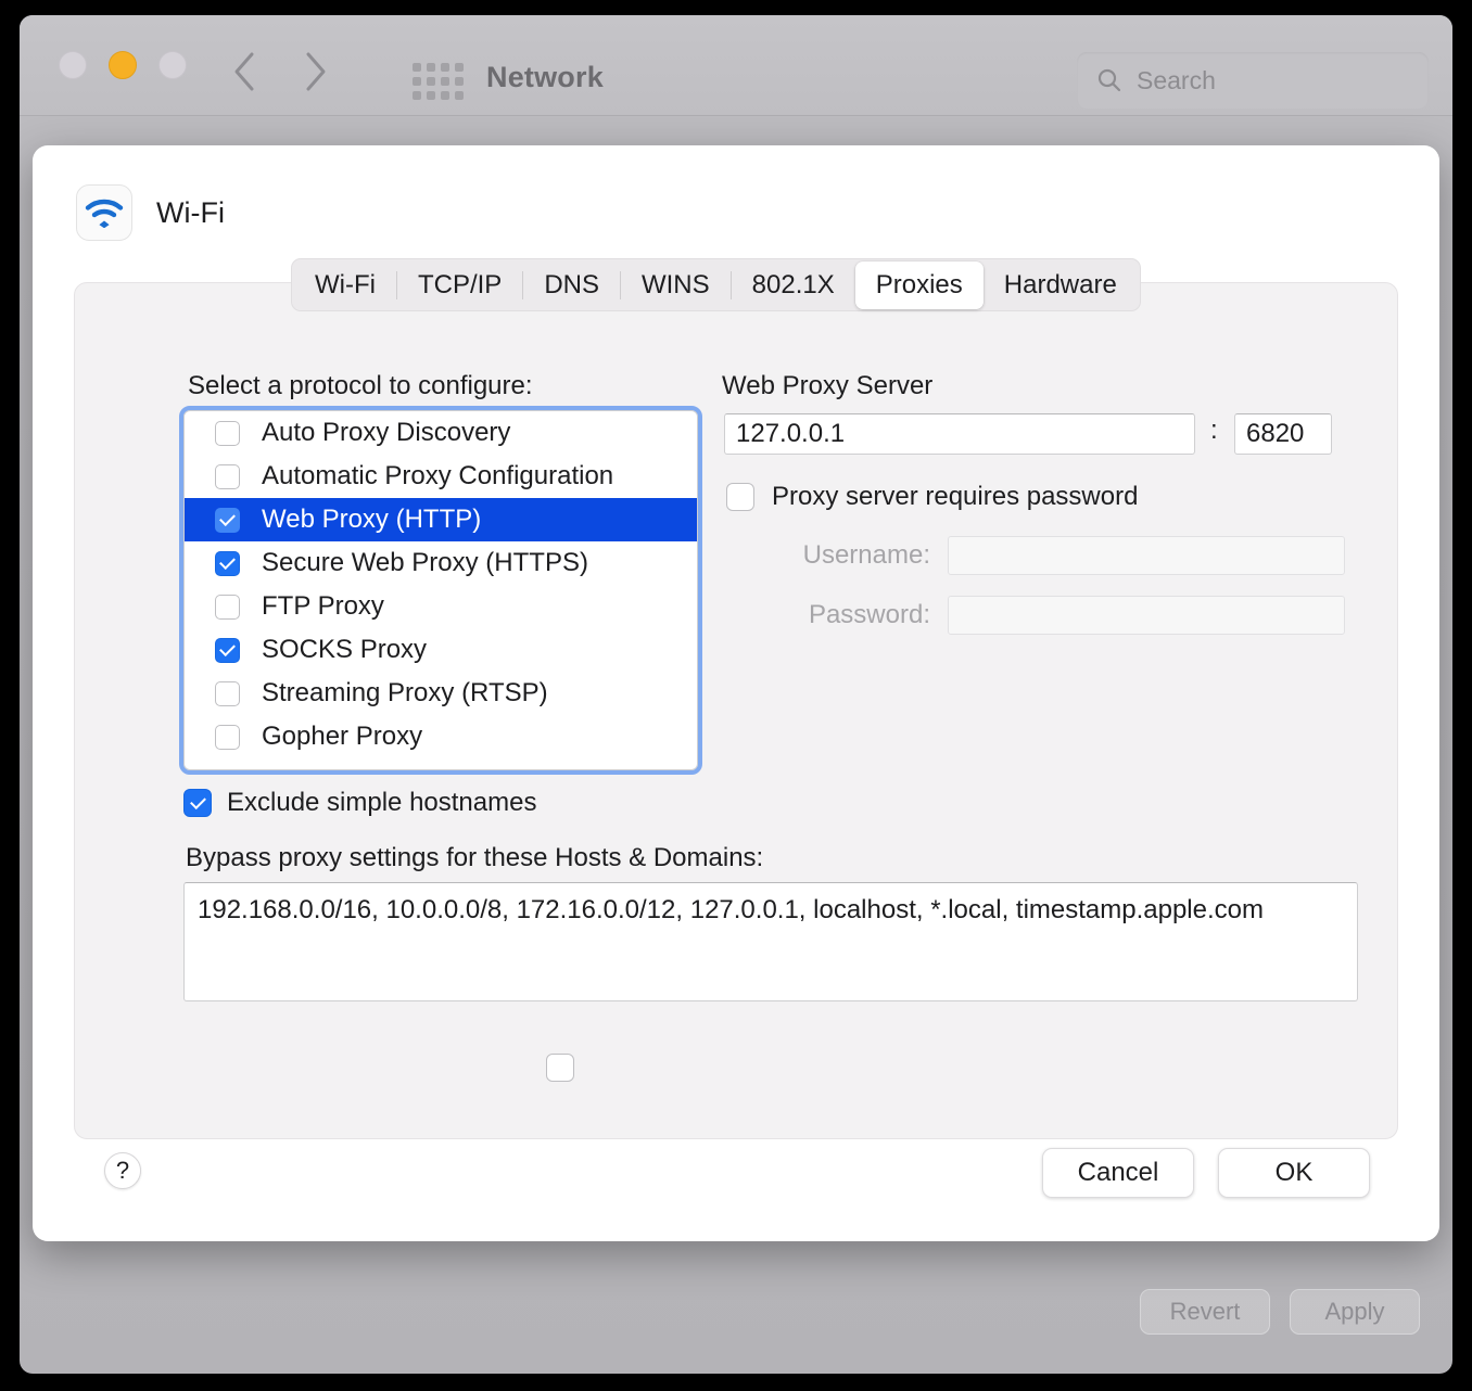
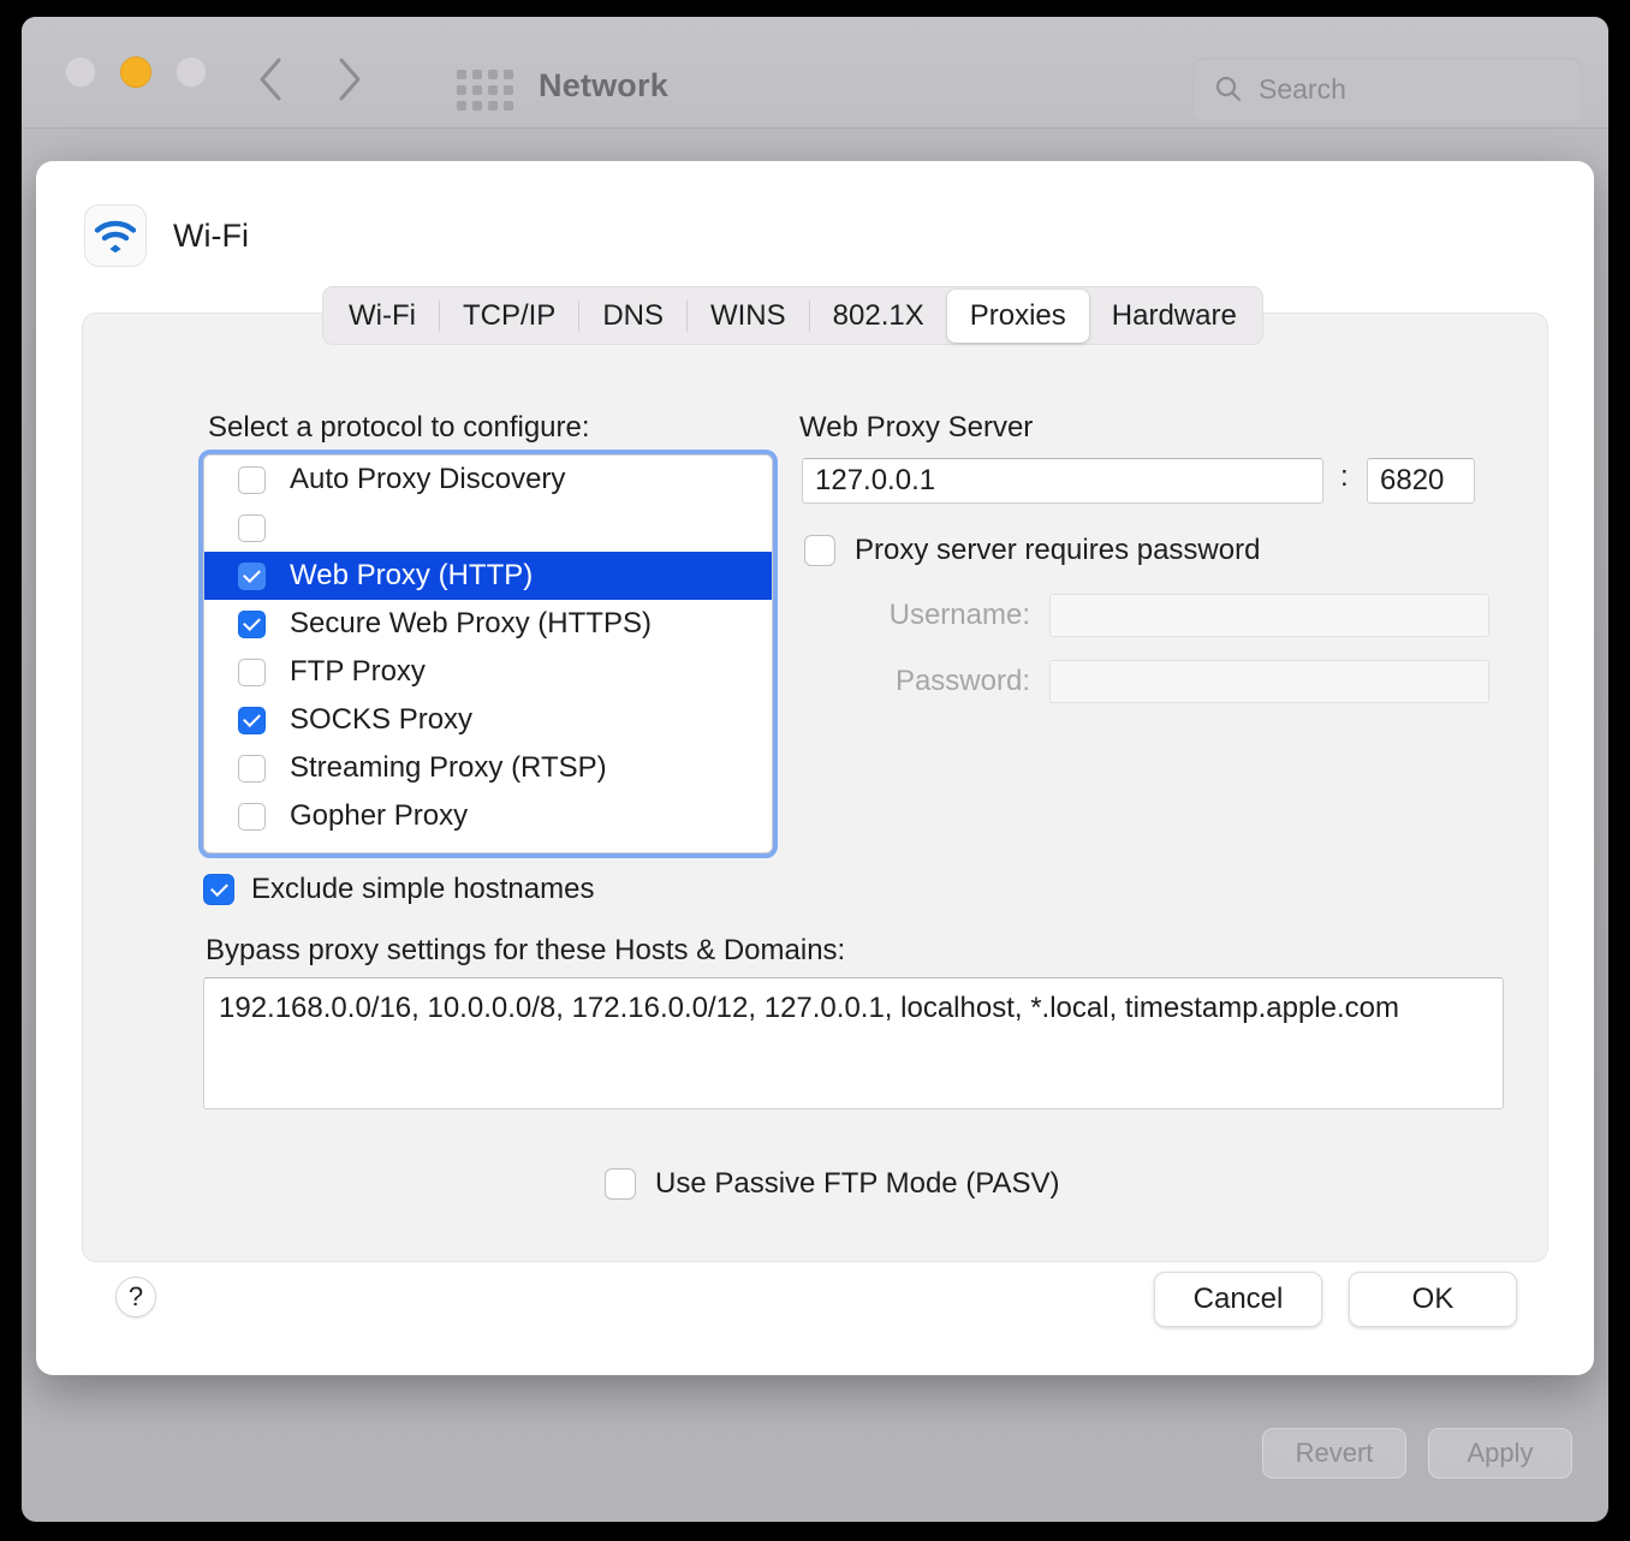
  Network
  Search
  Revert
  Apply
  Wi-Fi
  Wi-Fi
  TCP/IP
  DNS
  WINS
  802.1X
  Proxies
  Hardware
  Select a protocol to configure:
  Auto Proxy Discovery
- Automatic Proxy Configuration
  Web Proxy (HTTP)
  Secure Web Proxy (HTTPS)
  FTP Proxy
  SOCKS Proxy
  Streaming Proxy (RTSP)
  Gopher Proxy
  Exclude simple hostnames
  Bypass proxy settings for these Hosts & Domains:
  192.168.0.0/16, 10.0.0.0/8, 172.16.0.0/12, 127.0.0.1, localhost, *.local, timestamp.apple.com
+ Use Passive FTP Mode (PASV)
  Web Proxy Server
  127.0.0.1
  :
  6820
  Proxy server requires password
  Username:
  Password:
  ?
  Cancel
  OK
